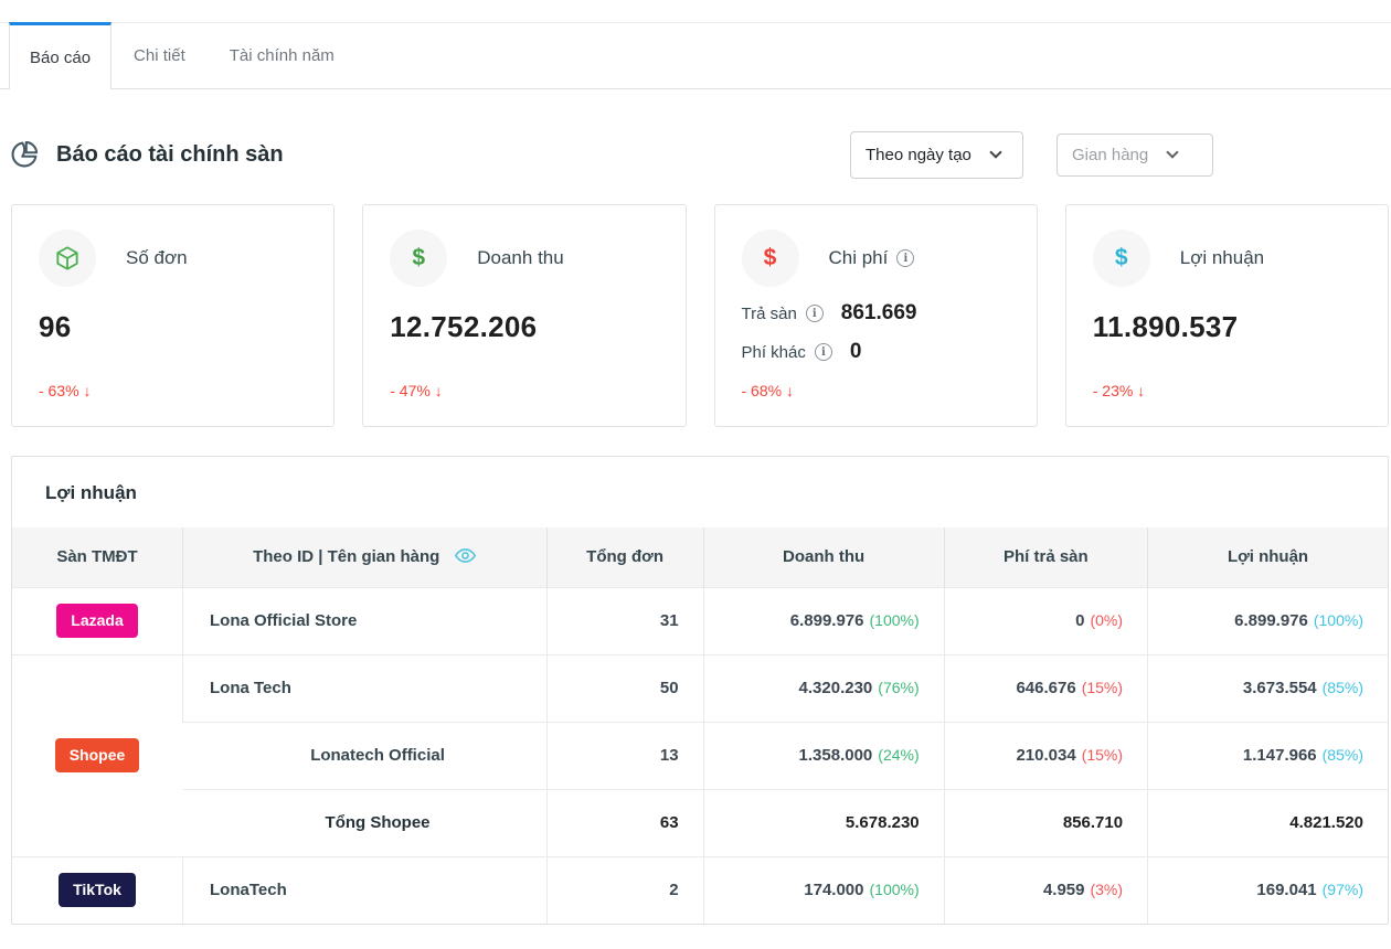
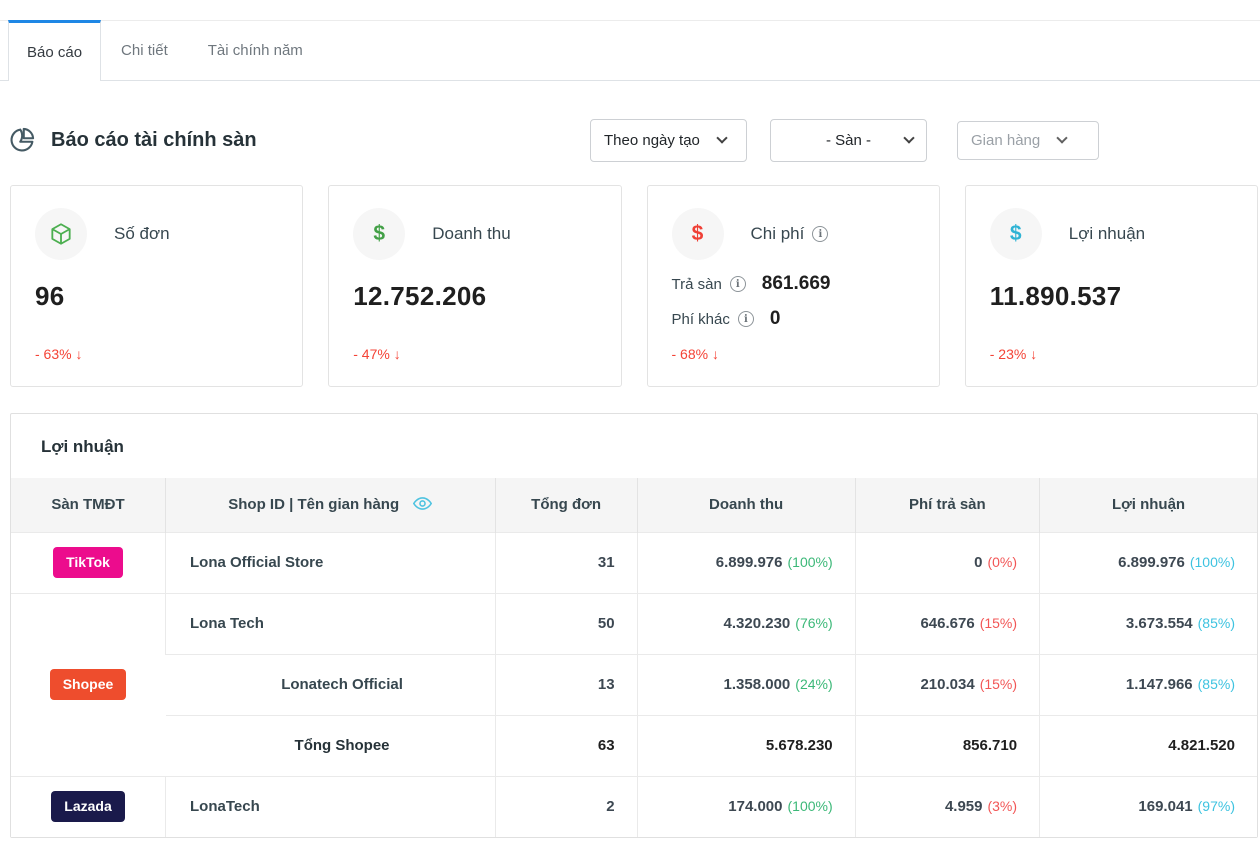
  Báo cáo
  Chi tiết
  Tài chính năm
  Báo cáo tài chính sàn
  Theo ngày tạo
+ - Sàn -
  Gian hàng
  Số đơn
  96
  - 63% ↓
  Doanh thu
  12.752.206
  - 47% ↓
  Chi phí
  Trả sàn
  861.669
  Phí khác
  0
  - 68% ↓
  Lợi nhuận
  11.890.537
  - 23% ↓
  Lợi nhuận
- Sàn TMĐT	Theo ID | Tên gian hàng	Tổng đơn	Doanh thu	Phí trả sàn	Lợi nhuận
+ Sàn TMĐT	Shop ID | Tên gian hàng	Tổng đơn	Doanh thu	Phí trả sàn	Lợi nhuận
- Lazada	Lona Official Store	31	6.899.976 (100%)	0 (0%)	6.899.976 (100%)
+ TikTok	Lona Official Store	31	6.899.976 (100%)	0 (0%)	6.899.976 (100%)
  Shopee	Lona Tech	50	4.320.230 (76%)	646.676 (15%)	3.673.554 (85%)
  Lonatech Official	13	1.358.000 (24%)	210.034 (15%)	1.147.966 (85%)
  Tổng Shopee	63	5.678.230	856.710	4.821.520
- TikTok	LonaTech	2	174.000 (100%)	4.959 (3%)	169.041 (97%)
+ Lazada	LonaTech	2	174.000 (100%)	4.959 (3%)	169.041 (97%)
